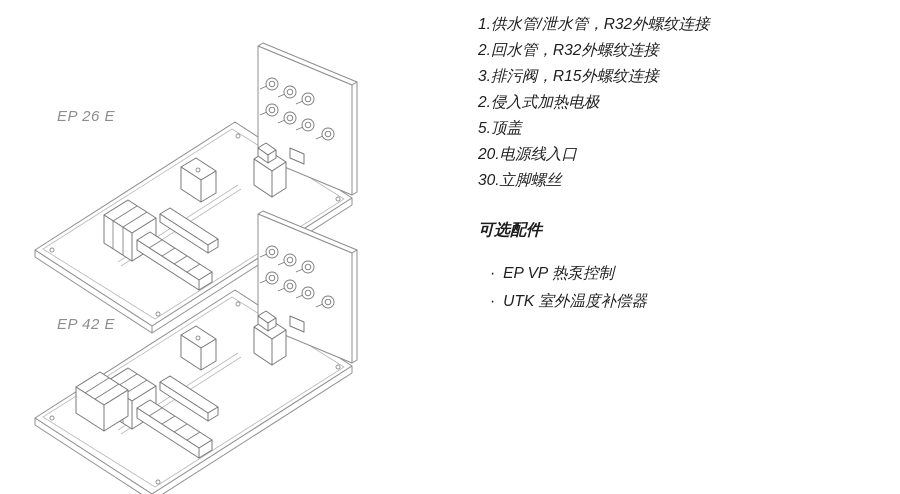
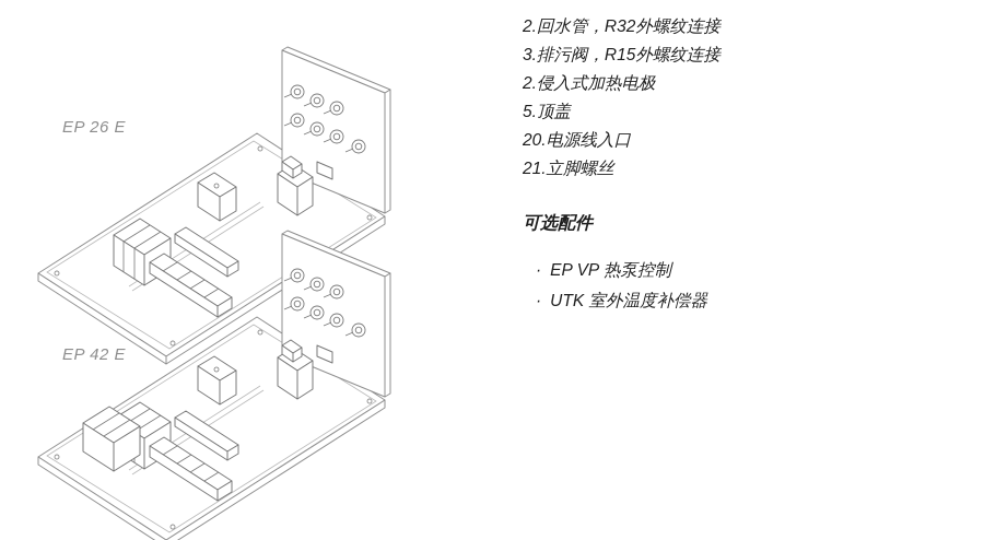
  EP 26 E
  EP 42 E
- 1.供水管/泄水管，R32外螺纹连接
  2.回水管，R32外螺纹连接
  3.排污阀，R15外螺纹连接
  2.侵入式加热电极
  5.顶盖
  20.电源线入口
- 30.立脚螺丝
+ 21.立脚螺丝
  可选配件
  · EP VP 热泵控制
  · UTK 室外温度补偿器
